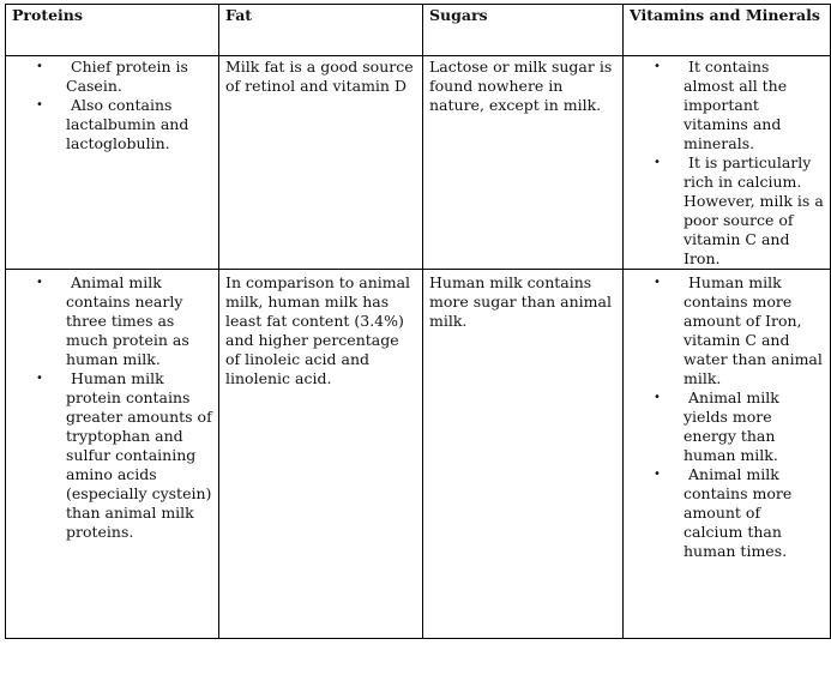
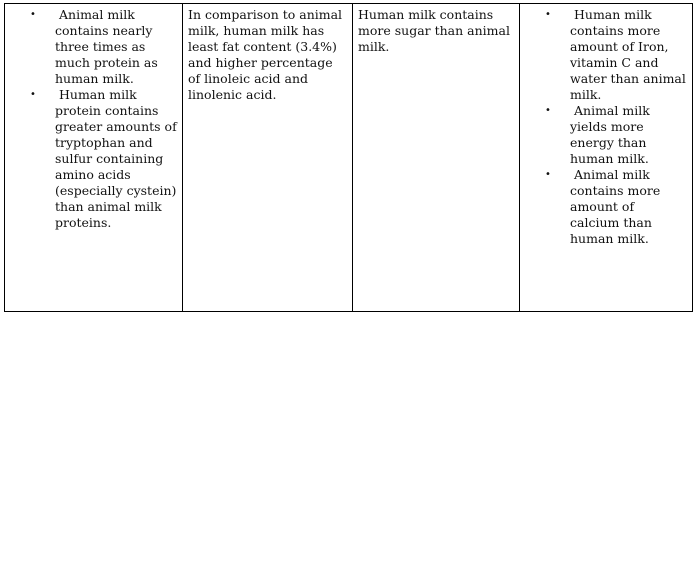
- Proteins	Fat	Sugars	Vitamins and Minerals
- Chief protein is Casein. Also contains lactalbumin and lactoglobulin.	Milk fat is a good source of retinol and vitamin D	Lactose or milk sugar is found nowhere in nature, except in milk.	It contains almost all the important vitamins and minerals. It is particularly rich in calcium. However, milk is a poor source of vitamin C and Iron.
- Animal milk contains nearly three times as much protein as human milk. Human milk protein contains greater amounts of tryptophan and sulfur containing amino acids (especially cystein) than animal milk proteins.	In comparison to animal milk, human milk has least fat content (3.4%) and higher percentage of linoleic acid and linolenic acid.	Human milk contains more sugar than animal milk.	Human milk contains more amount of Iron, vitamin C and water than animal milk. Animal milk yields more energy than human milk. Animal milk contains more amount of calcium than human times.
+ Animal milk contains nearly three times as much protein as human milk. Human milk protein contains greater amounts of tryptophan and sulfur containing amino acids (especially cystein) than animal milk proteins.	In comparison to animal milk, human milk has least fat content (3.4%) and higher percentage of linoleic acid and linolenic acid.	Human milk contains more sugar than animal milk.	Human milk contains more amount of Iron, vitamin C and water than animal milk. Animal milk yields more energy than human milk. Animal milk contains more amount of calcium than human milk.
